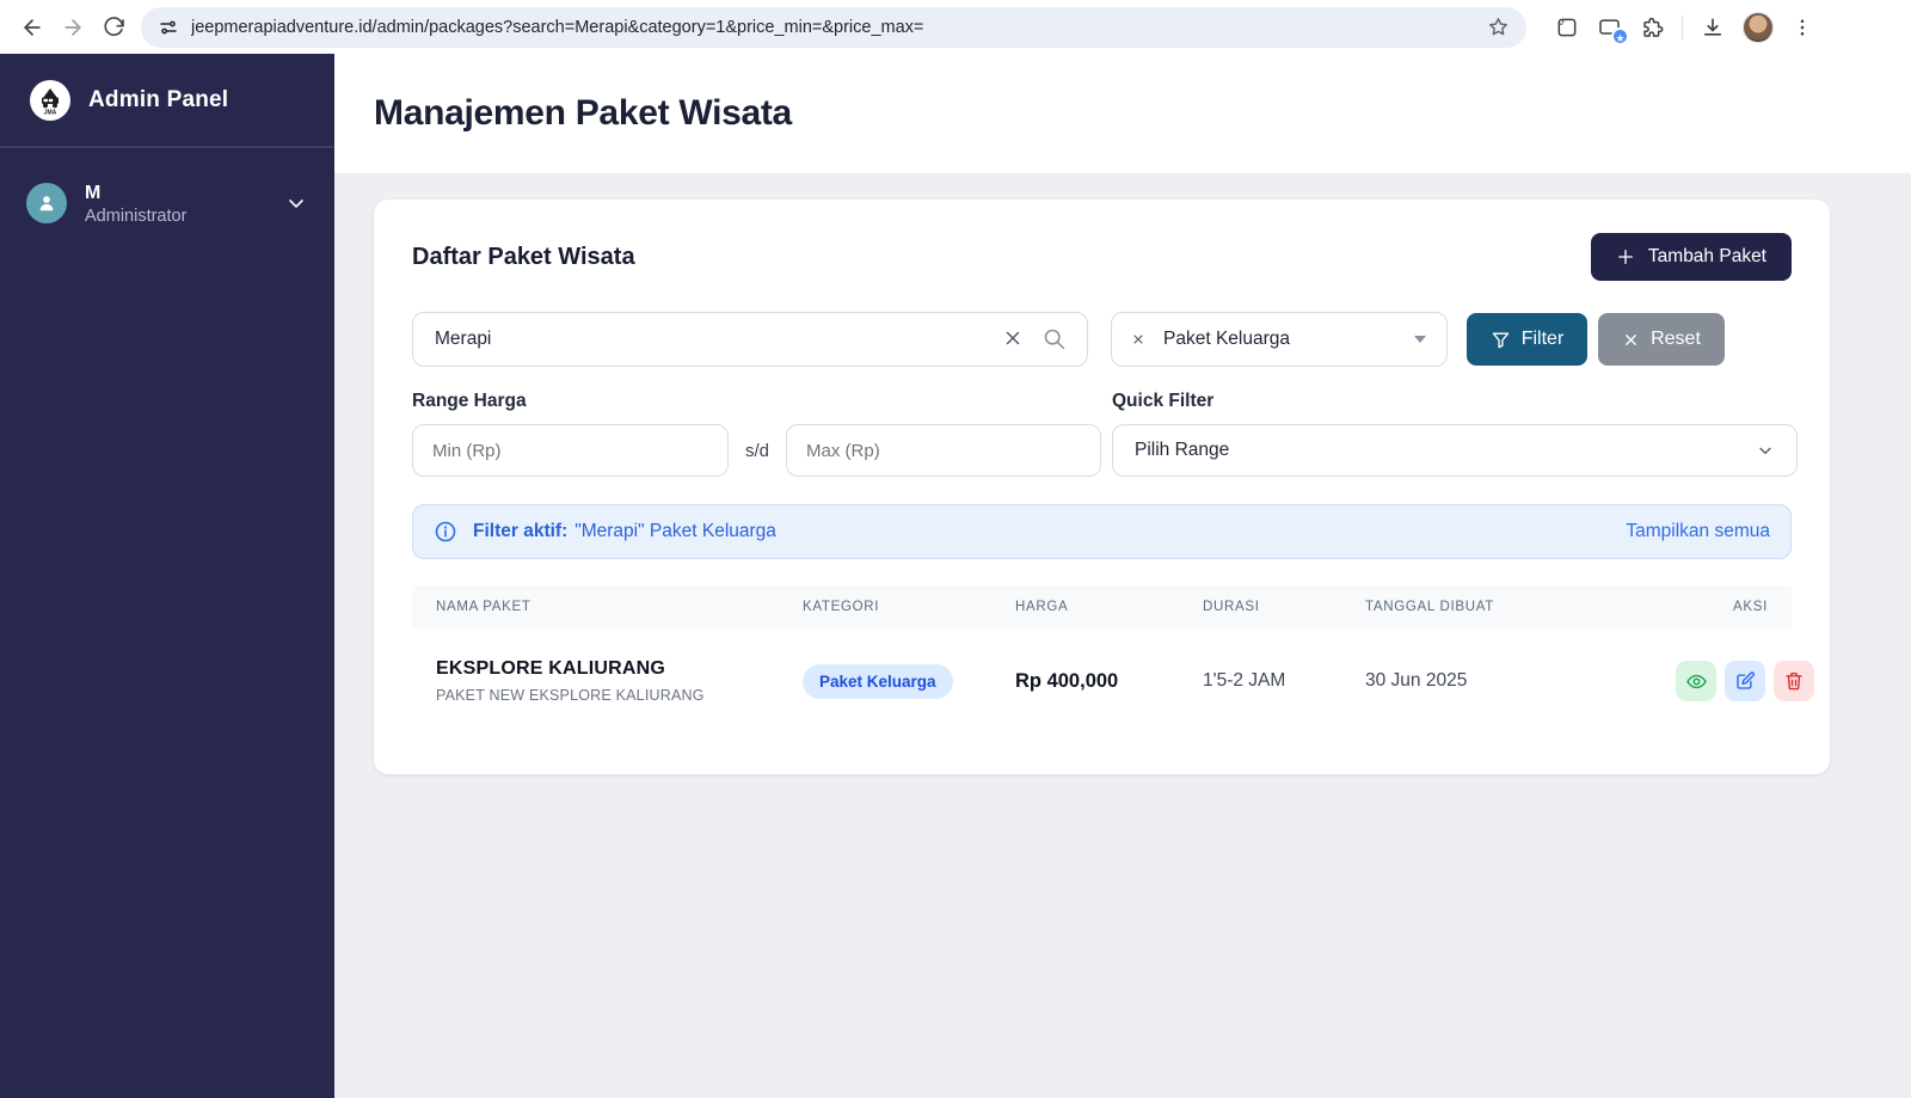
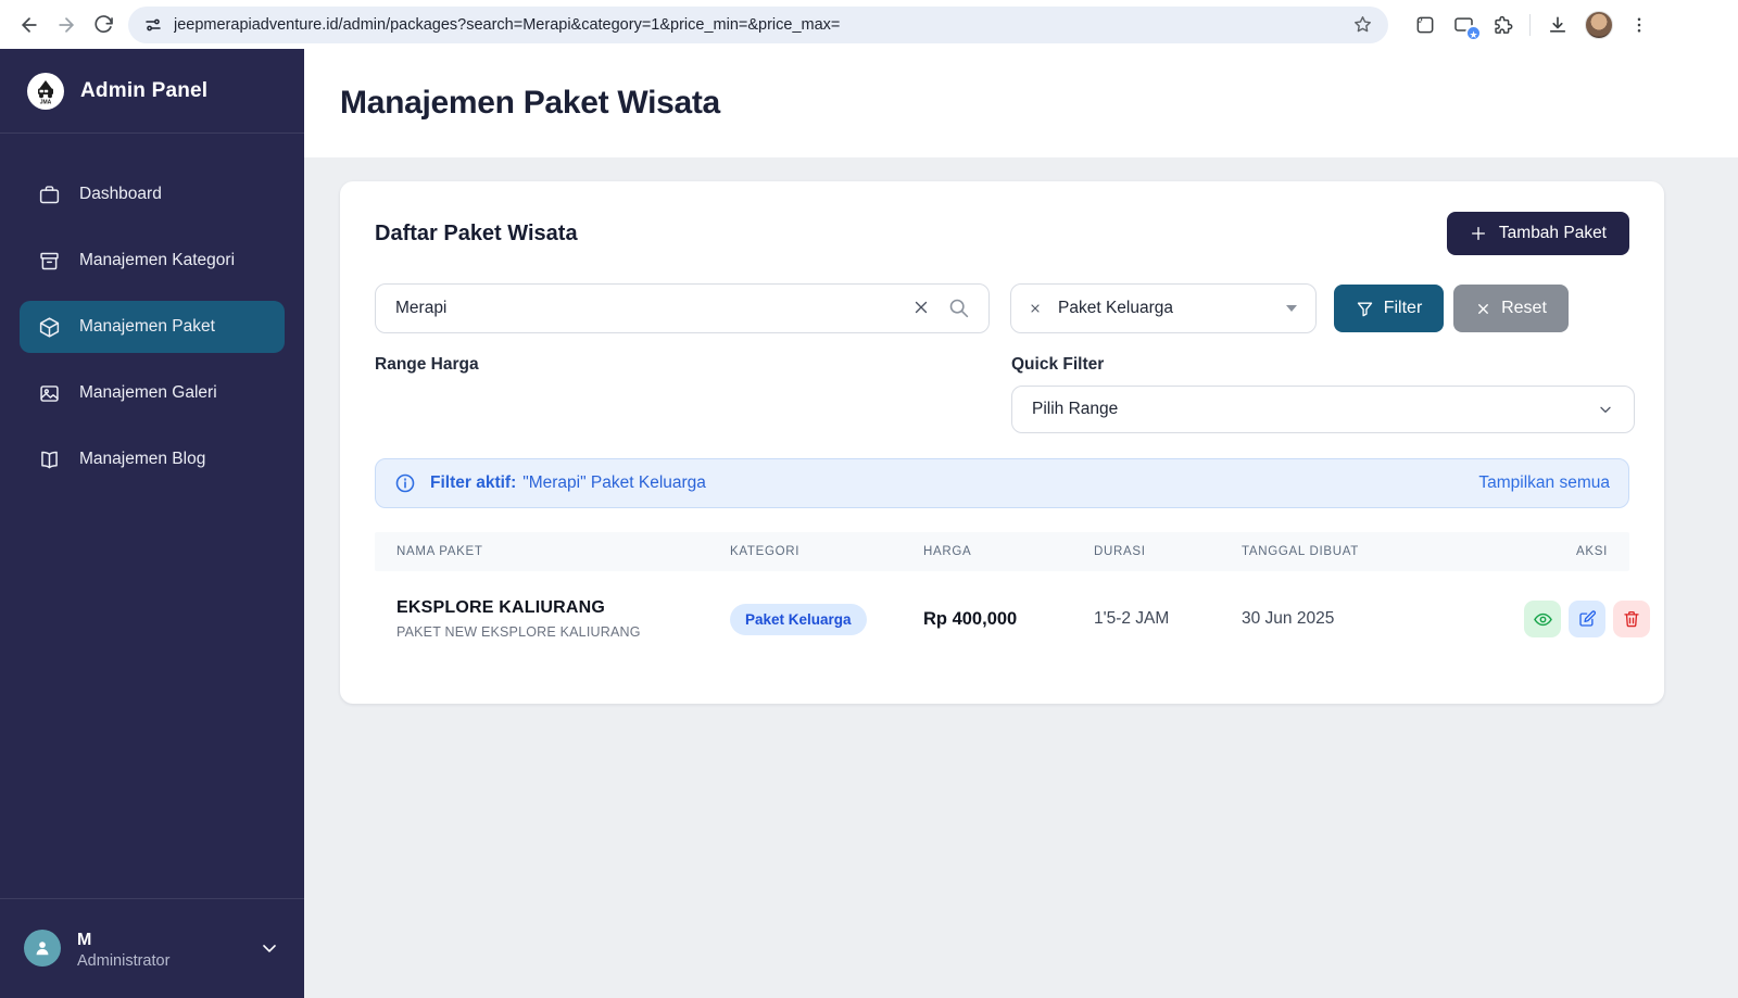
  jeepmerapiadventure.id/admin/packages?search=Merapi&category=1&price_min=&price_max=
  ★
  Admin Panel
+ Dashboard
+ Manajemen Kategori
+ Manajemen Paket
+ Manajemen Galeri
+ Manajemen Blog
  M
  Administrator
  Manajemen Paket Wisata
  Daftar Paket Wisata
  Tambah Paket
  Merapi
  Paket Keluarga
  Filter
  Reset
  Range Harga
- Min (Rp)
- s/d
- Max (Rp)
  Quick Filter
  Pilih Range
  Filter aktif:
  "Merapi" Paket Keluarga
  Tampilkan semua
  NAMA PAKET
  KATEGORI
  HARGA
  DURASI
  TANGGAL DIBUAT
  AKSI
  EKSPLORE KALIURANG
  PAKET NEW EKSPLORE KALIURANG
  Paket Keluarga
  Rp 400,000
  1'5-2 JAM
  30 Jun 2025
